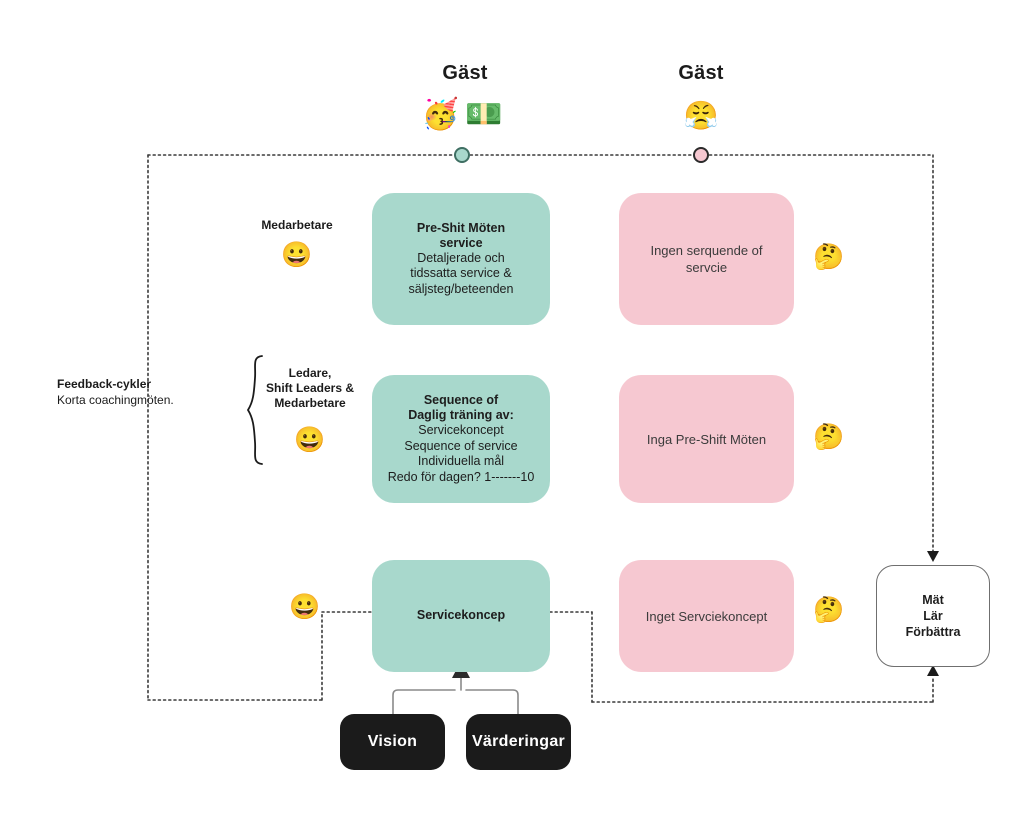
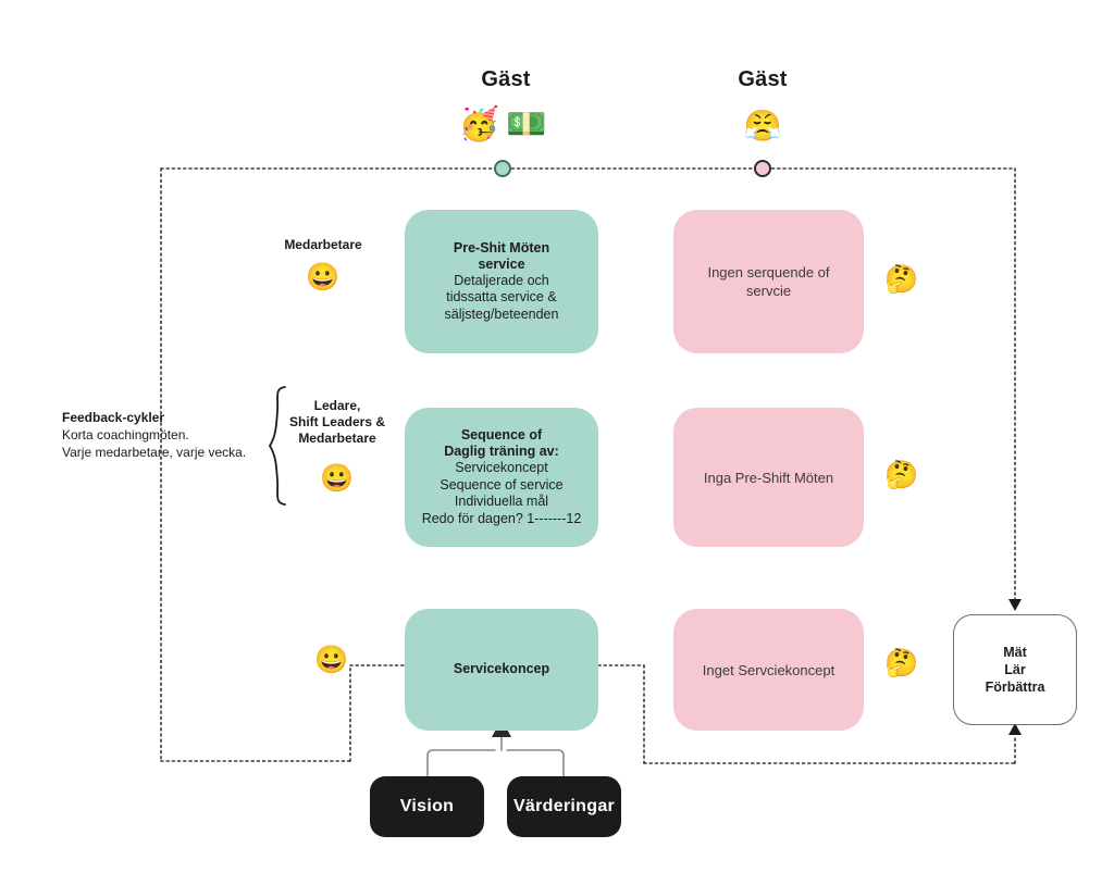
  Gäst
  Gäst
  🥳💵
  😤
  Medarbetare
  😀
  Ledare,
  Shift Leaders &
  Medarbetare
  😀
  😀
  Feedback-cykler
  Korta coachingmöten.
+ Varje medarbetare, varje vecka.
  Pre-Shit Möten
  service
  Detaljerade och
  tidssatta service &
  säljsteg/beteenden
  Ingen serquende of servcie
  🤔
  Sequence of
  Daglig träning av:
  Servicekoncept
  Sequence of service
  Individuella mål
- Redo för dagen? 1-------10
+ Redo för dagen? 1-------12
  Inga Pre-Shift Möten
  🤔
  Servicekoncep
  Inget Servciekoncept
  🤔
  Mät
  Lär
  Förbättra
  Vision
  Värderingar
